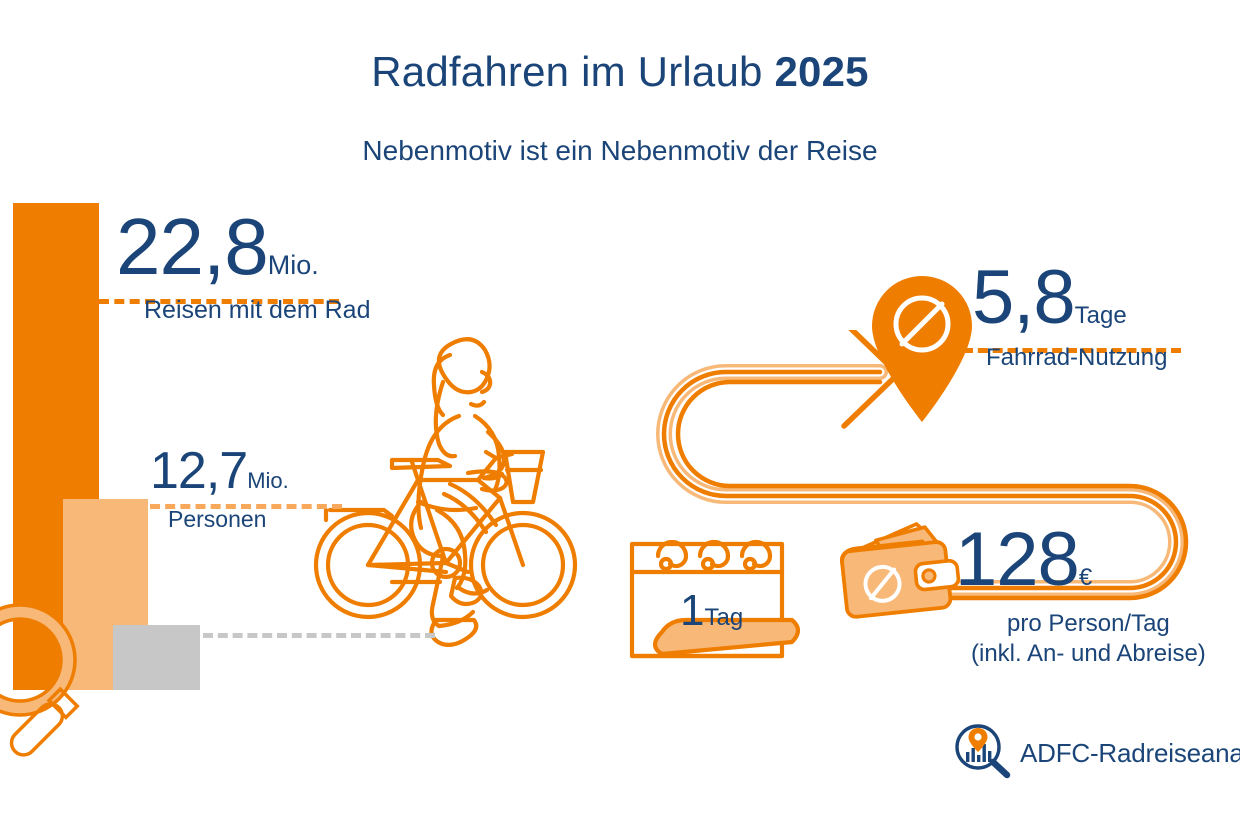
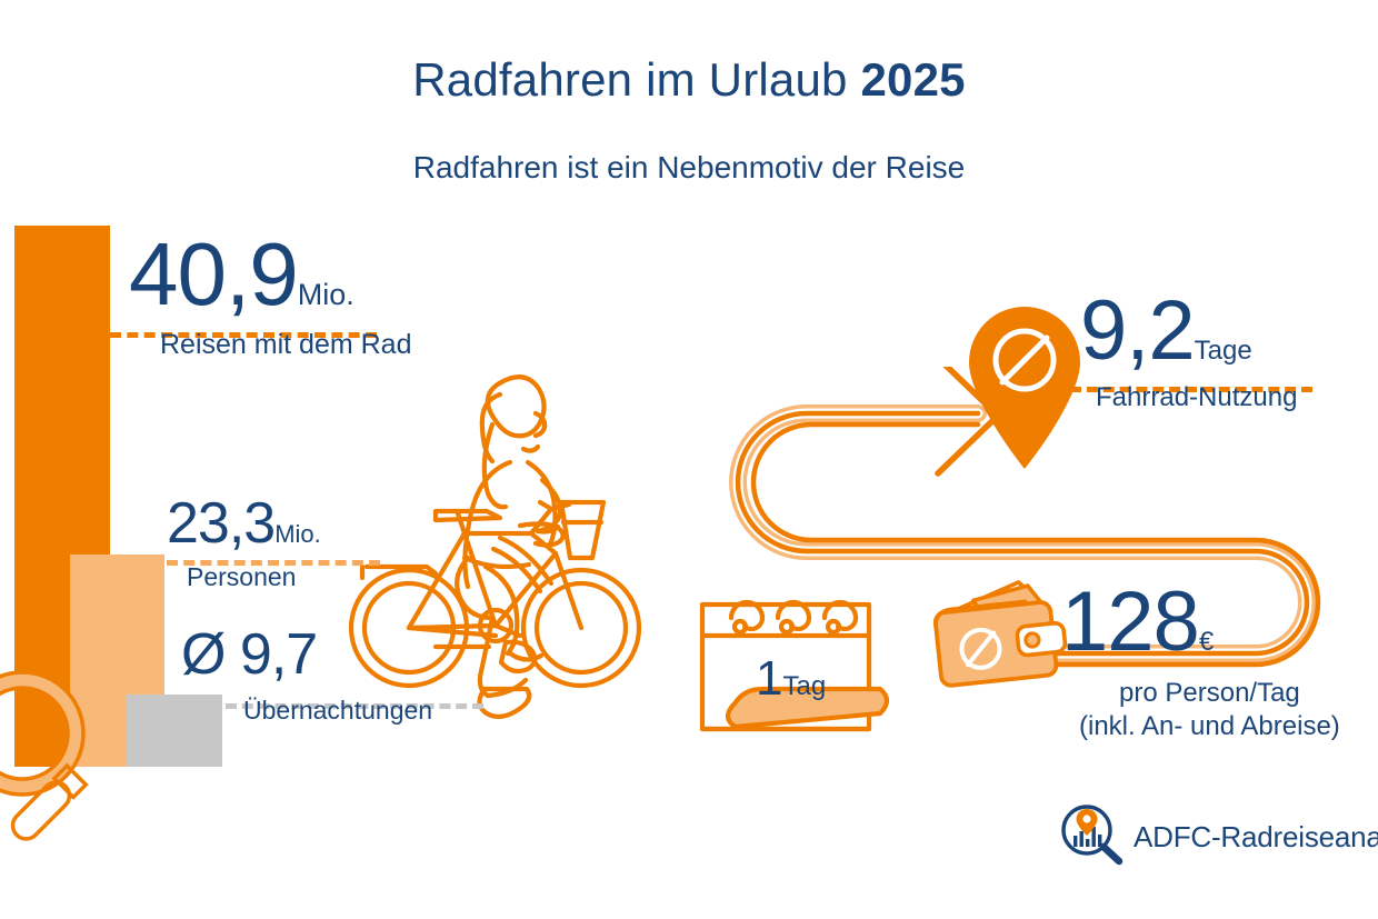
  Radfahren im Urlaub 2025
- Nebenmotiv ist ein Nebenmotiv der Reise
+ Radfahren ist ein Nebenmotiv der Reise
  1Tag
- 22,8Mio.
+ 40,9Mio.
  Reisen mit dem Rad
- 12,7Mio.
+ 23,3Mio.
  Personen
+ Ø 9,7
+ Übernachtungen
- 5,8Tage
+ 9,2Tage
  Fahrrad-Nutzung
  128€
  pro Person/Tag
  (inkl. An- und Abreise)
  ADFC-Radreiseana
